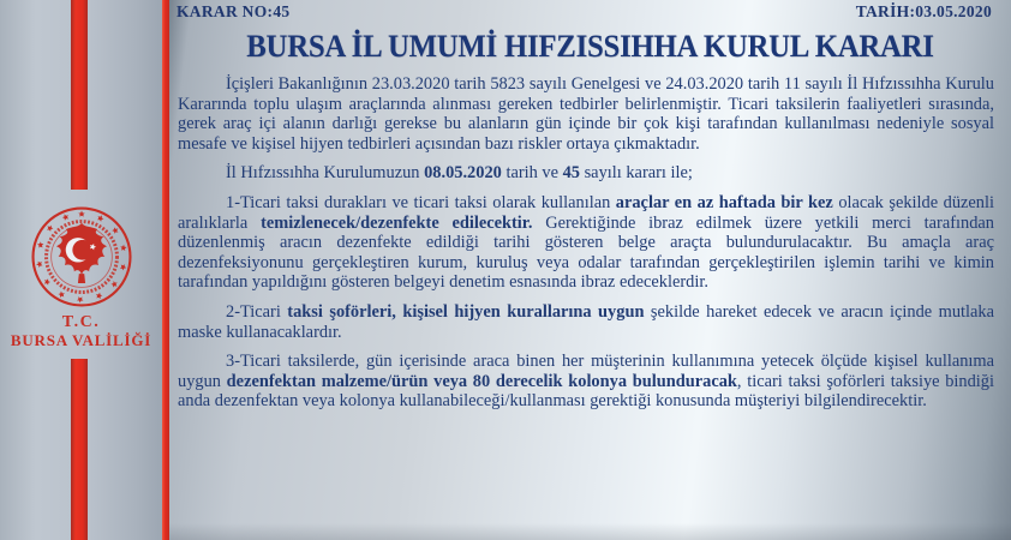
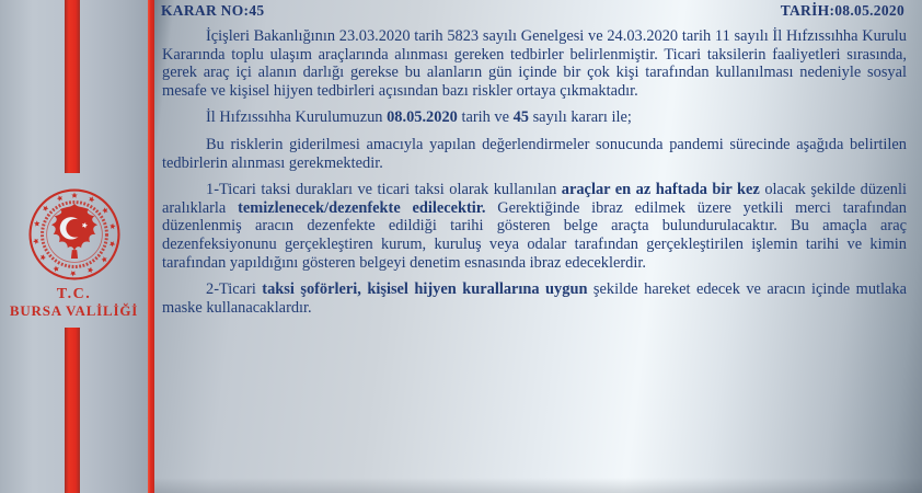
  T.C.
  BURSA VALİLİĞİ
  KARAR NO:45
- TARİH:03.05.2020
+ TARİH:08.05.2020
- BURSA İL UMUMİ HIFZISSIHHA KURUL KARARI
  İçişleri Bakanlığının 23.03.2020 tarih 5823 sayılı Genelgesi ve 24.03.2020 tarih 11 sayılı İl Hıfzıssıhha Kurulu Kararında toplu ulaşım araçlarında alınması gereken tedbirler belirlenmiştir. Ticari taksilerin faaliyetleri sırasında, gerek araç içi alanın darlığı gerekse bu alanların gün içinde bir çok kişi tarafından kullanılması nedeniyle sosyal mesafe ve kişisel hijyen tedbirleri açısından bazı riskler ortaya çıkmaktadır.
  İl Hıfzıssıhha Kurulumuzun 08.05.2020 tarih ve 45 sayılı kararı ile;
+ Bu risklerin giderilmesi amacıyla yapılan değerlendirmeler sonucunda pandemi sürecinde aşağıda belirtilen tedbirlerin alınması gerekmektedir.
  1-Ticari taksi durakları ve ticari taksi olarak kullanılan araçlar en az haftada bir kez olacak şekilde düzenli aralıklarla temizlenecek/dezenfekte edilecektir. Gerektiğinde ibraz edilmek üzere yetkili merci tarafından düzenlenmiş aracın dezenfekte edildiği tarihi gösteren belge araçta bulundurulacaktır. Bu amaçla araç dezenfeksiyonunu gerçekleştiren kurum, kuruluş veya odalar tarafından gerçekleştirilen işlemin tarihi ve kimin tarafından yapıldığını gösteren belgeyi denetim esnasında ibraz edeceklerdir.
  2-Ticari taksi şoförleri, kişisel hijyen kurallarına uygun şekilde hareket edecek ve aracın içinde mutlaka maske kullanacaklardır.
- 3-Ticari taksilerde, gün içerisinde araca binen her müşterinin kullanımına yetecek ölçüde kişisel kullanıma uygun dezenfektan malzeme/ürün veya 80 derecelik kolonya bulunduracak, ticari taksi şoförleri taksiye bindiği anda dezenfektan veya kolonya kullanabileceği/kullanması gerektiği konusunda müşteriyi bilgilendirecektir.
